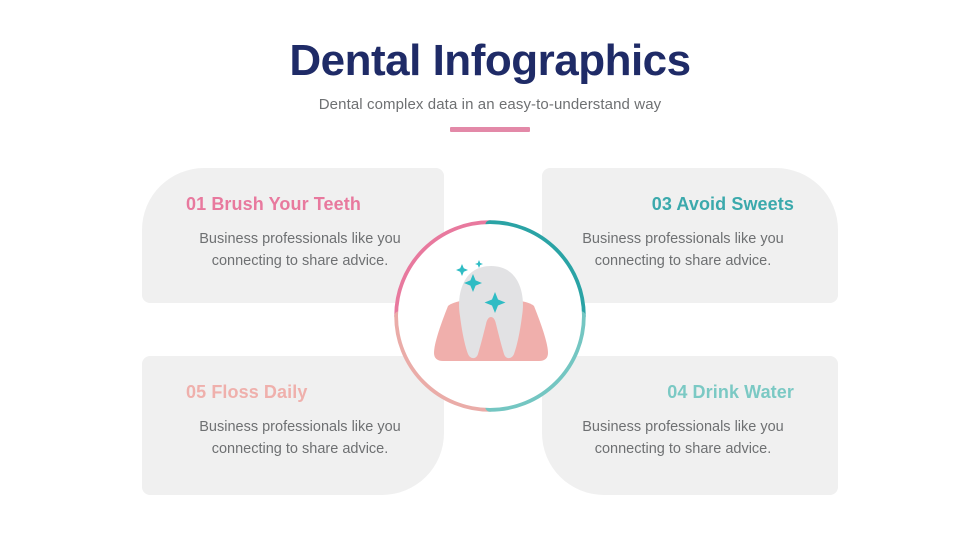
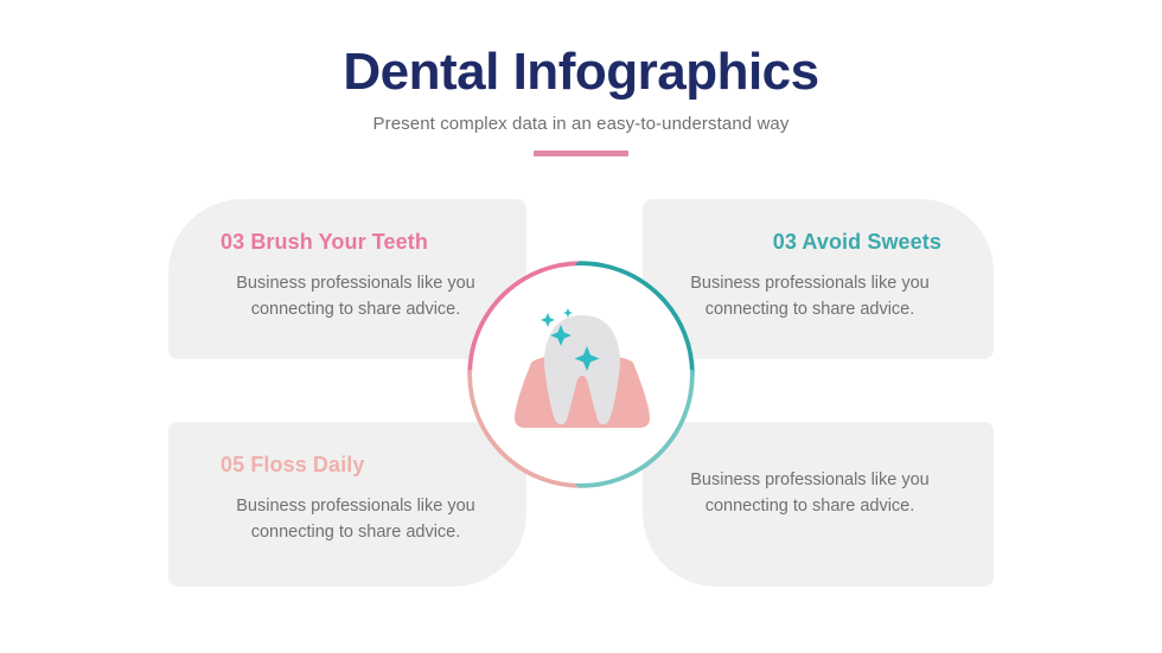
  Dental Infographics
- Dental complex data in an easy-to-understand way
+ Present complex data in an easy-to-understand way
- 01 Brush Your Teeth
+ 03 Brush Your Teeth
  Business professionals like you connecting to share advice.
  05 Floss Daily
  Business professionals like you connecting to share advice.
  03 Avoid Sweets
  Business professionals like you connecting to share advice.
- 04 Drink Water
  Business professionals like you connecting to share advice.
